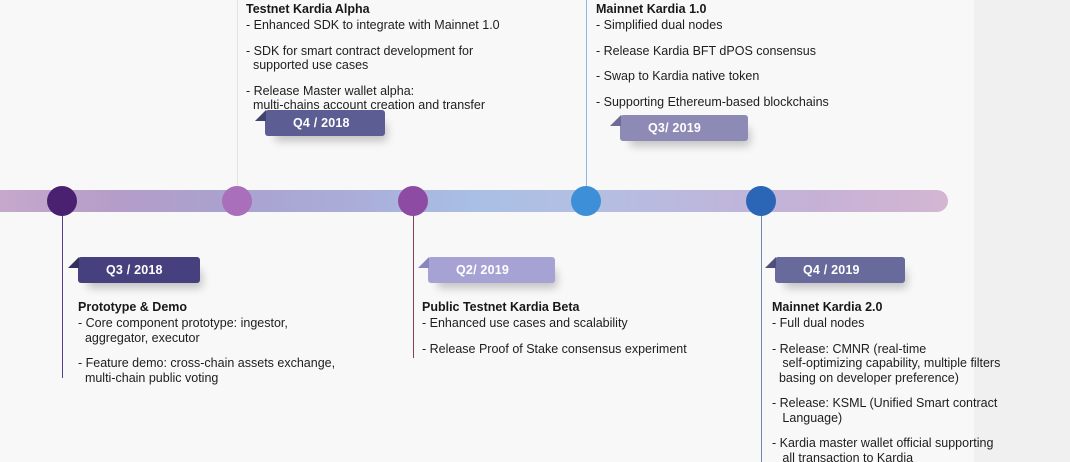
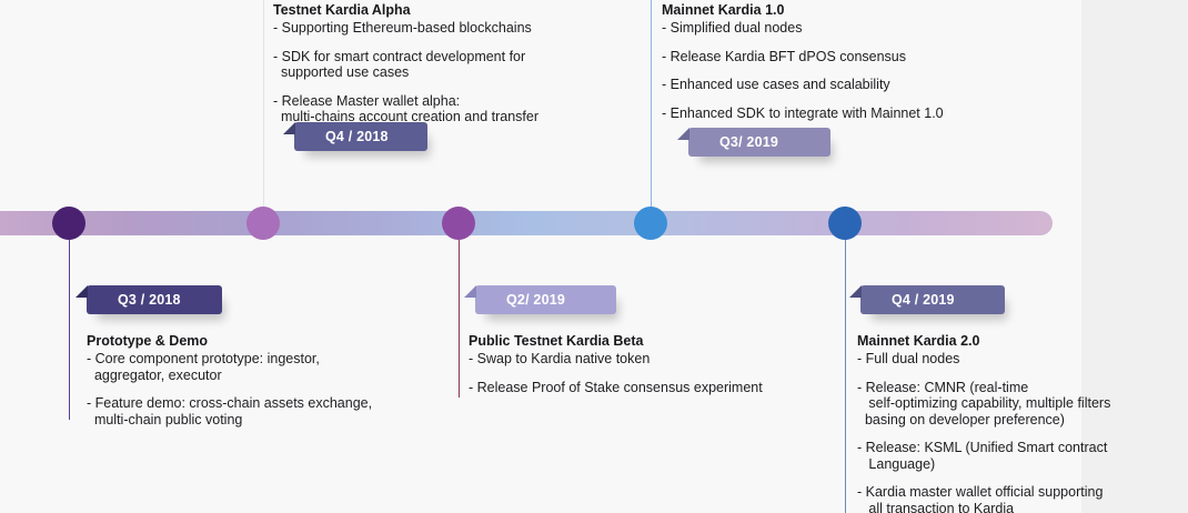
  Testnet Kardia Alpha
- - Enhanced SDK to integrate with Mainnet 1.0
+ - Supporting Ethereum-based blockchains
  - SDK for smart contract development for
  supported use cases
  - Release Master wallet alpha:
  multi-chains account creation and transfer
  Q4 / 2018
  Mainnet Kardia 1.0
  - Simplified dual nodes
  - Release Kardia BFT dPOS consensus
- - Swap to Kardia native token
+ - Enhanced use cases and scalability
- - Supporting Ethereum-based blockchains
+ - Enhanced SDK to integrate with Mainnet 1.0
  Q3/ 2019
  Q3 / 2018
  Prototype & Demo
  - Core component prototype: ingestor,
  aggregator, executor
  - Feature demo: cross-chain assets exchange,
  multi-chain public voting
  Q2/ 2019
  Public Testnet Kardia Beta
- - Enhanced use cases and scalability
+ - Swap to Kardia native token
  - Release Proof of Stake consensus experiment
  Q4 / 2019
  Mainnet Kardia 2.0
  - Full dual nodes
  - Release: CMNR (real-time
  self-optimizing capability, multiple filters
  basing on developer preference)
  - Release: KSML (Unified Smart contract
  Language)
  - Kardia master wallet official supporting
  all transaction to Kardia
